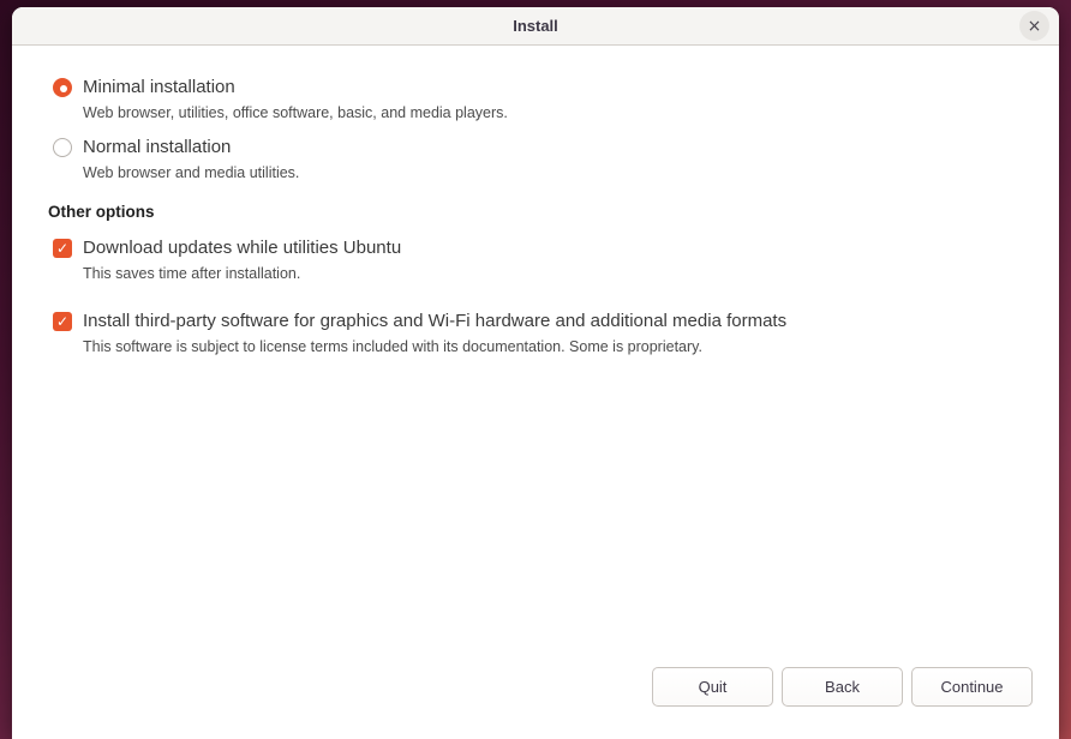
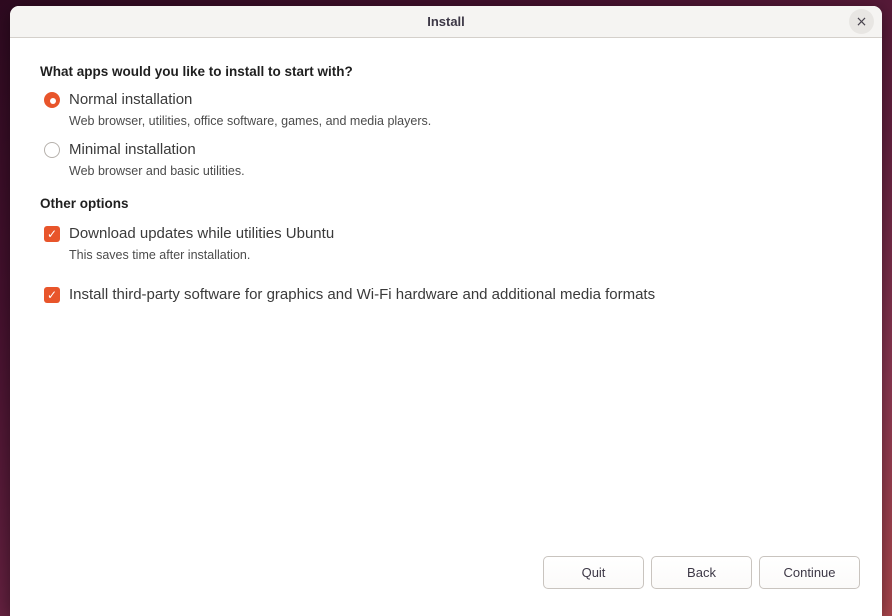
  Install
  ×
+ What apps would you like to install to start with?
- Minimal installation
+ Normal installation
- Web browser, utilities, office software, basic, and media players.
+ Web browser, utilities, office software, games, and media players.
- Normal installation
+ Minimal installation
- Web browser and media utilities.
+ Web browser and basic utilities.
  Other options
  ✓
  Download updates while utilities Ubuntu
  This saves time after installation.
  ✓
  Install third-party software for graphics and Wi-Fi hardware and additional media formats
- This software is subject to license terms included with its documentation. Some is proprietary.
  Quit
  Back
  Continue
